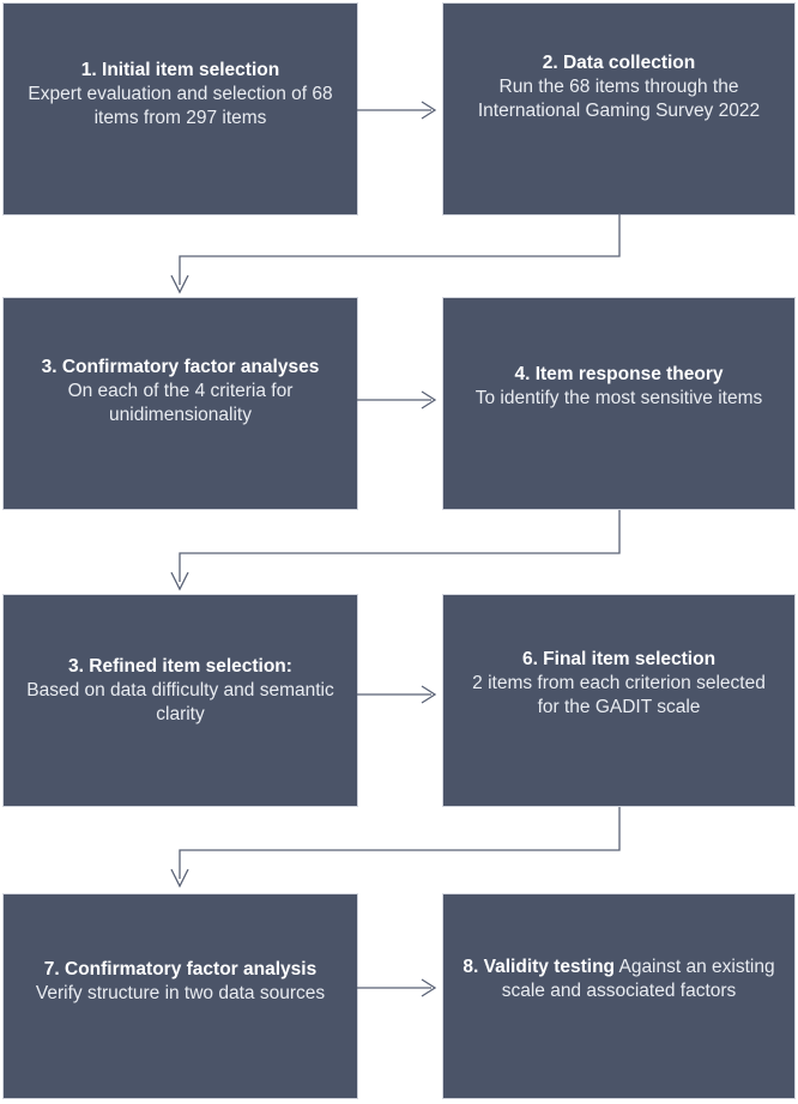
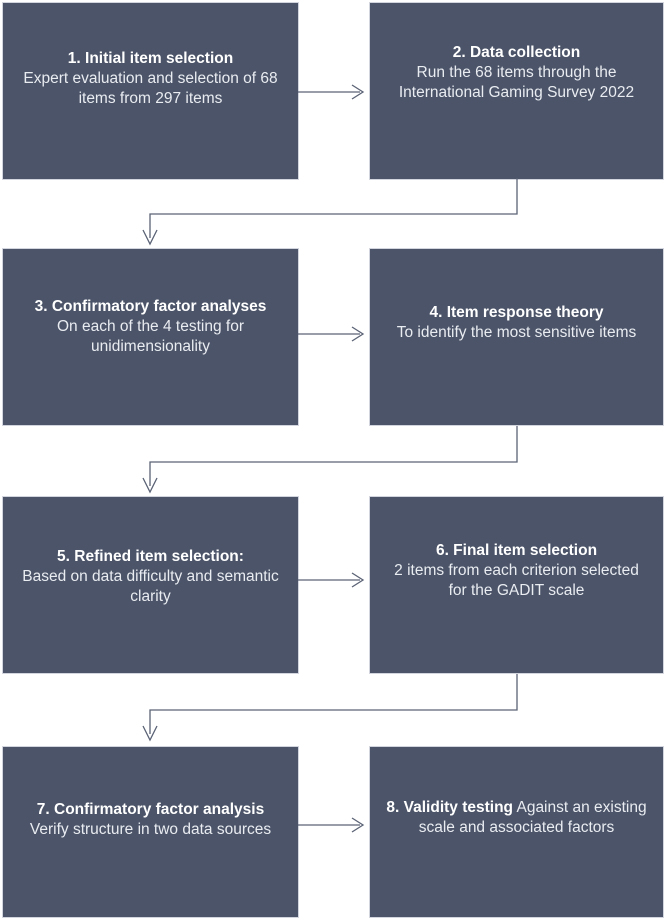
  1. Initial item selection
  Expert evaluation and selection of 68 items from 297 items
  2. Data collection
  Run the 68 items through the International Gaming Survey 2022
  3. Confirmatory factor analyses
- On each of the 4 criteria for unidimensionality
+ On each of the 4 testing for unidimensionality
  4. Item response theory
  To identify the most sensitive items
- 3. Refined item selection:
+ 5. Refined item selection:
  Based on data difficulty and semantic clarity
  6. Final item selection
  2 items from each criterion selected for the GADIT scale
  7. Confirmatory factor analysis
  Verify structure in two data sources
  8. Validity testing Against an existing scale and associated factors
